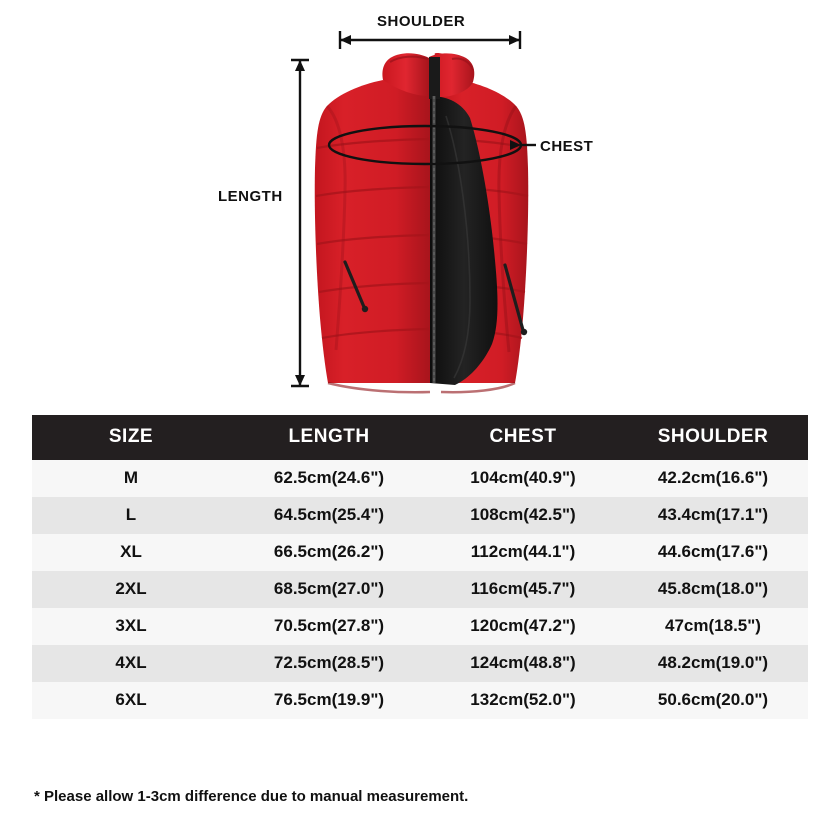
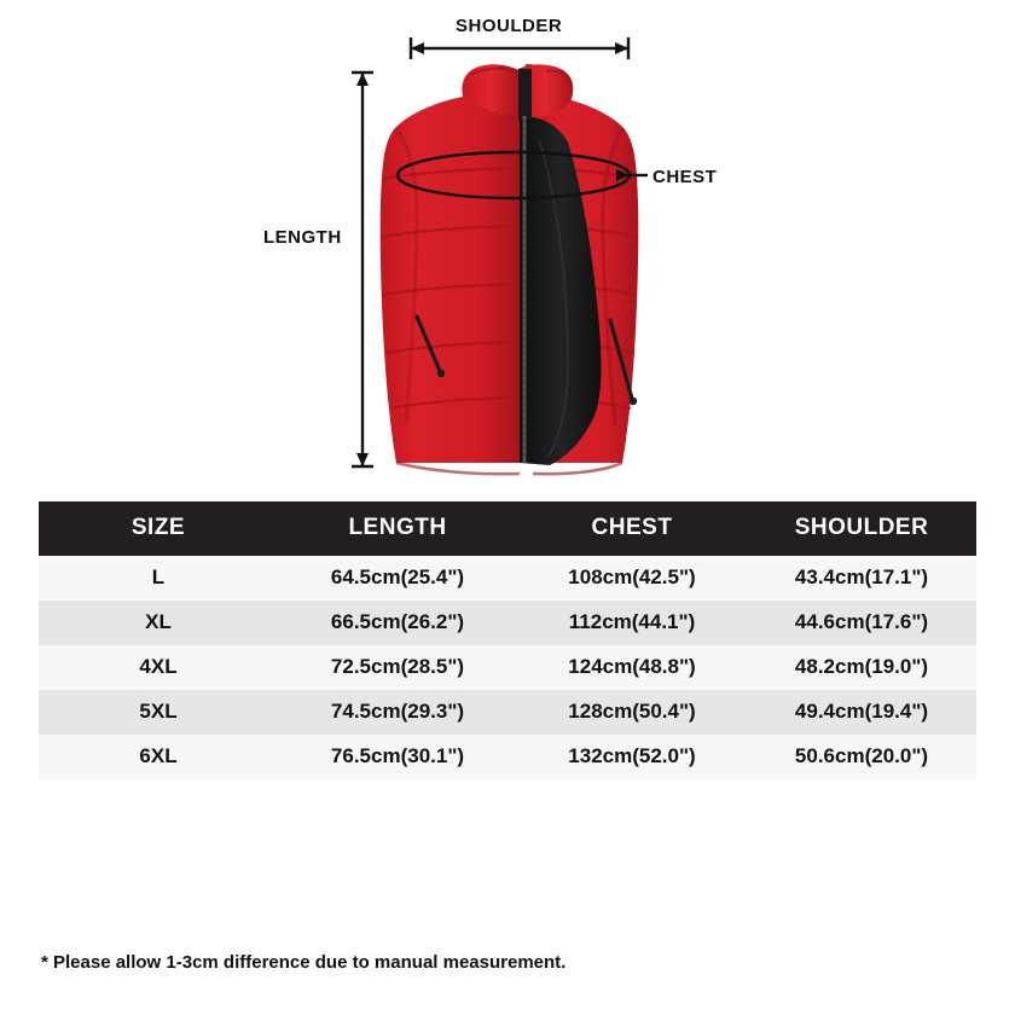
  SHOULDER
  CHEST
  LENGTH
  SIZE	LENGTH	CHEST	SHOULDER
- M	62.5cm(24.6")	104cm(40.9")	42.2cm(16.6")
  L	64.5cm(25.4")	108cm(42.5")	43.4cm(17.1")
  XL	66.5cm(26.2")	112cm(44.1")	44.6cm(17.6")
- 2XL	68.5cm(27.0")	116cm(45.7")	45.8cm(18.0")
- 3XL	70.5cm(27.8")	120cm(47.2")	47cm(18.5")
  4XL	72.5cm(28.5")	124cm(48.8")	48.2cm(19.0")
+ 5XL	74.5cm(29.3")	128cm(50.4")	49.4cm(19.4")
- 6XL	76.5cm(19.9")	132cm(52.0")	50.6cm(20.0")
+ 6XL	76.5cm(30.1")	132cm(52.0")	50.6cm(20.0")
  * Please allow 1-3cm difference due to manual measurement.
